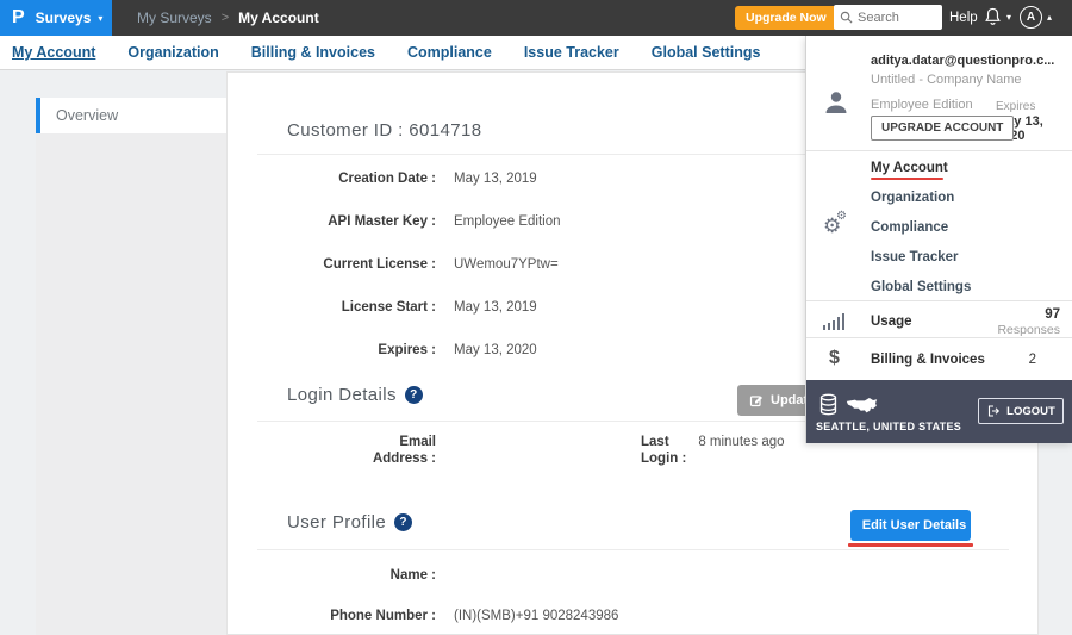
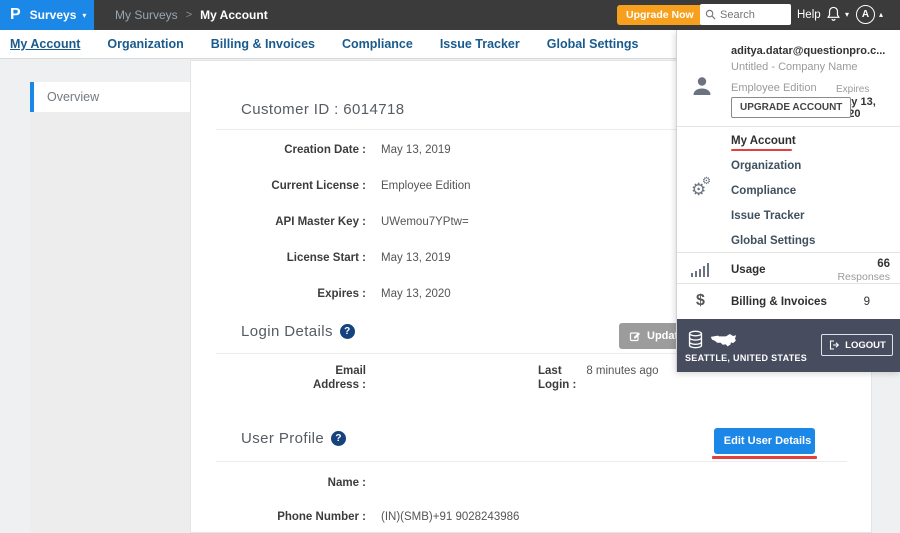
  P
  Surveys
  ▾
  My Surveys
  >
  My Account
  Upgrade Now
  Search
  Help
  ▾
  A
  ▴
  My Account
  Organization
  Billing & Invoices
  Compliance
  Issue Tracker
  Global Settings
  Overview
  Customer ID : 6014718
  Creation Date :
  May 13, 2019
- API Master Key :
+ Current License :
  Employee Edition
- Current License :
+ API Master Key :
  UWemou7YPtw=
  License Start :
  May 13, 2019
  Expires :
  May 13, 2020
  Login Details
  ?
  Email
  Address :
  Last
  Login :
  8 minutes ago
  User Profile
  ?
  Edit User Details
  Name :
  Phone Number :
  (IN)(SMB)+91 9028243986
  aditya.datar@questionpro.c...
  Untitled - Company Name
  Employee Edition
  Expires
  UPGRADE ACCOUNT
  ⚙
  ⚙
  My Account
  Organization
  Compliance
  Issue Tracker
  Global Settings
  Usage
- 97
+ 66
  Responses
  $
  Billing & Invoices
- 2
+ 9
  SEATTLE, UNITED STATES
  LOGOUT
